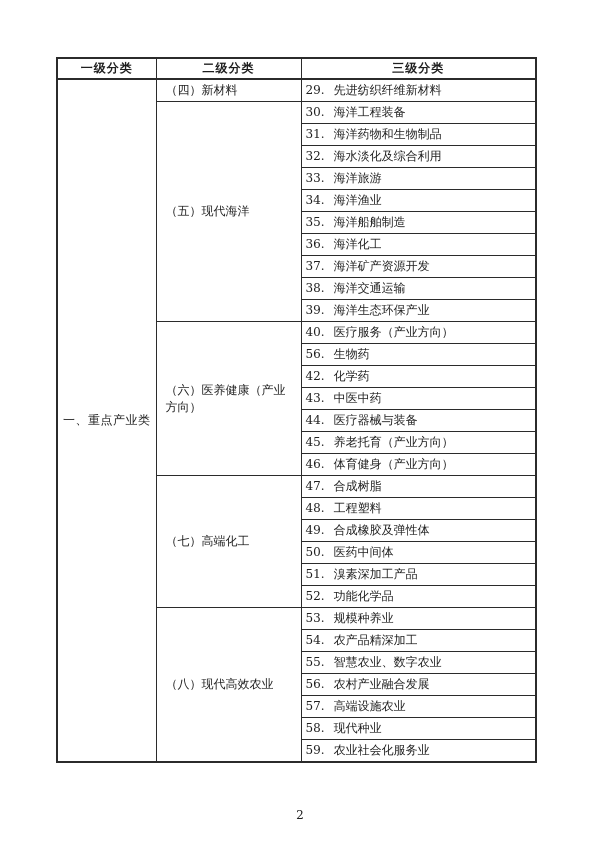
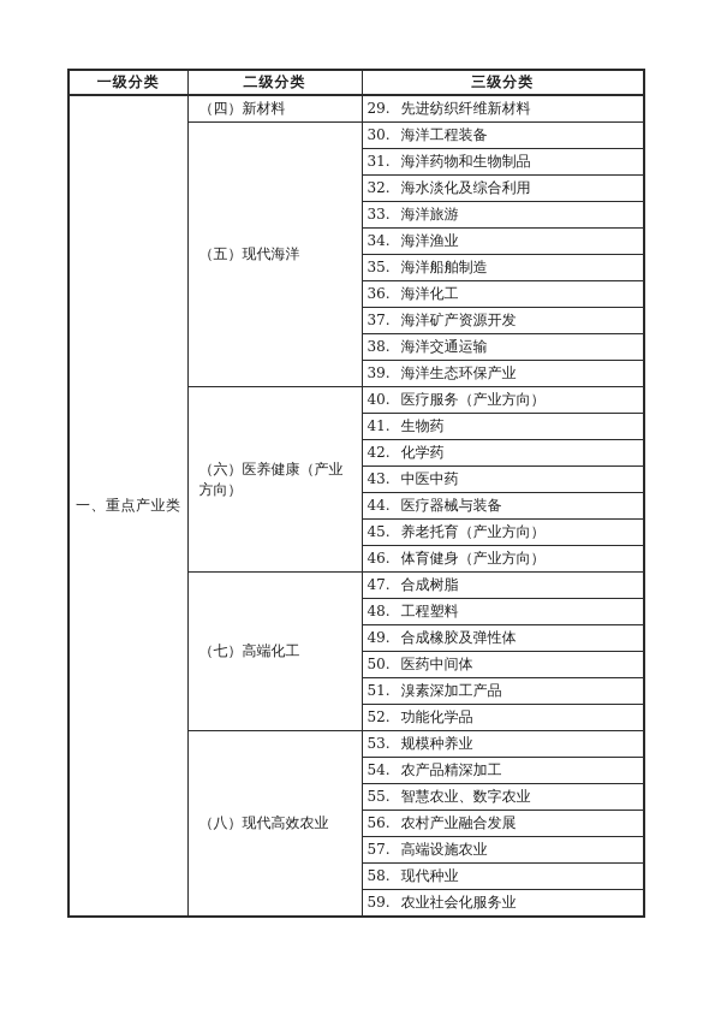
  一级分类	二级分类	三级分类
  一、重点产业类	（四）新材料	29. 先进纺织纤维新材料
  （五）现代海洋	30. 海洋工程装备
  31. 海洋药物和生物制品
  32. 海水淡化及综合利用
  33. 海洋旅游
  34. 海洋渔业
  35. 海洋船舶制造
  36. 海洋化工
  37. 海洋矿产资源开发
  38. 海洋交通运输
  39. 海洋生态环保产业
  （六）医养健康（产业方向）	40. 医疗服务（产业方向）
- 56. 生物药
+ 41. 生物药
  42. 化学药
  43. 中医中药
  44. 医疗器械与装备
  45. 养老托育（产业方向）
  46. 体育健身（产业方向）
  （七）高端化工	47. 合成树脂
  48. 工程塑料
  49. 合成橡胶及弹性体
  50. 医药中间体
  51. 溴素深加工产品
  52. 功能化学品
  （八）现代高效农业	53. 规模种养业
  54. 农产品精深加工
  55. 智慧农业、数字农业
  56. 农村产业融合发展
  57. 高端设施农业
  58. 现代种业
  59. 农业社会化服务业
- 2
